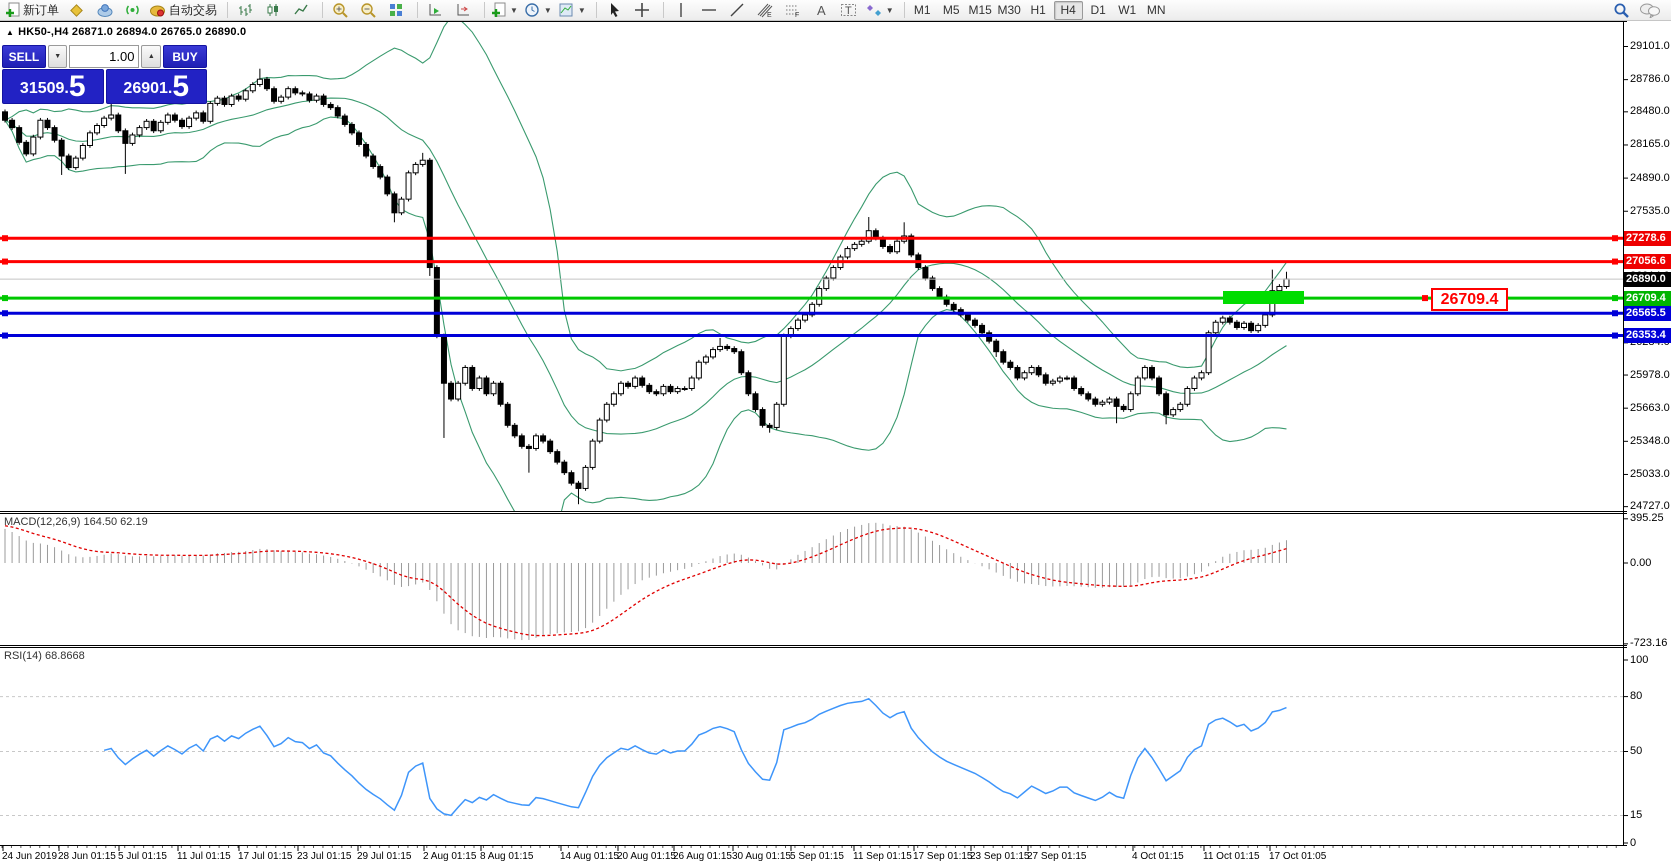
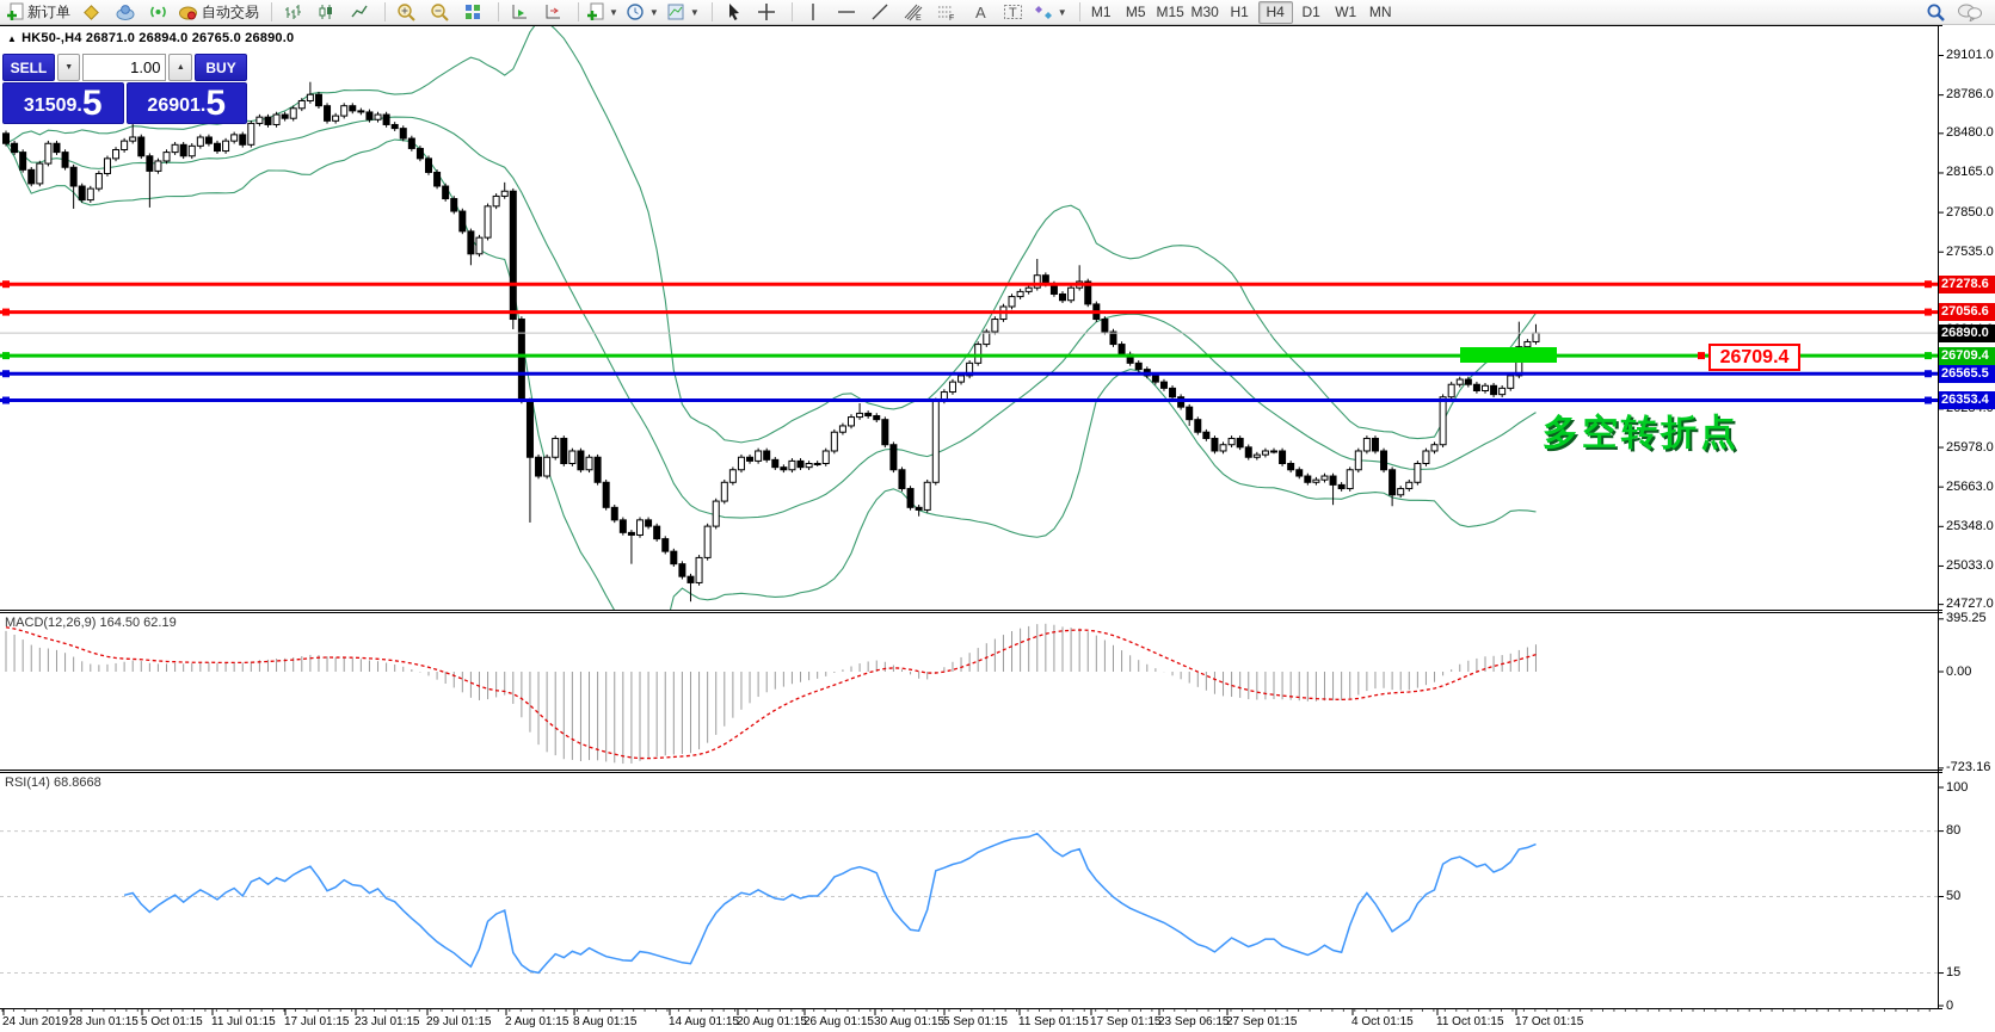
  新订单
  自动交易
  ▼
  ▼
  ▼
  A
  T
  ▼
  M1
  M5
  M15
  M30
  H1
  H4
  D1
  W1
  MN
  ▲ HK50-,H4 26871.0 26894.0 26765.0 26890.0
  MACD(12,26,9) 164.50 62.19
  RSI(14) 68.8668
  26709.4
+ 多空转折点
  29101.0
  28786.0
  28480.0
  28165.0
- 24890.0
+ 27850.0
  27535.0
  25978.0
  25663.0
  25348.0
  25033.0
  24727.0
  395.25
  0.00
  -723.16
  100
  80
  50
  15
  0
  24 Jun 2019
  28 Jun 01:15
- 5 Jul 01:15
+ 5 Oct 01:15
  11 Jul 01:15
  17 Jul 01:15
  23 Jul 01:15
  29 Jul 01:15
  2 Aug 01:15
  8 Aug 01:15
  14 Aug 01:15
  20 Aug 01:15
  26 Aug 01:15
  30 Aug 01:15
  5 Sep 01:15
  11 Sep 01:15
  17 Sep 01:15
- 23 Sep 01:15
+ 23 Sep 06:15
  27 Sep 01:15
  4 Oct 01:15
  11 Oct 01:15
- 17 Oct 01:05
+ 17 Oct 01:15
  27278.6
  27056.6
  26890.0
  26709.4
  26565.5
  26353.4
  SELL
  1.00
  BUY
  31509
  .
  5
  26901
  .
  5
